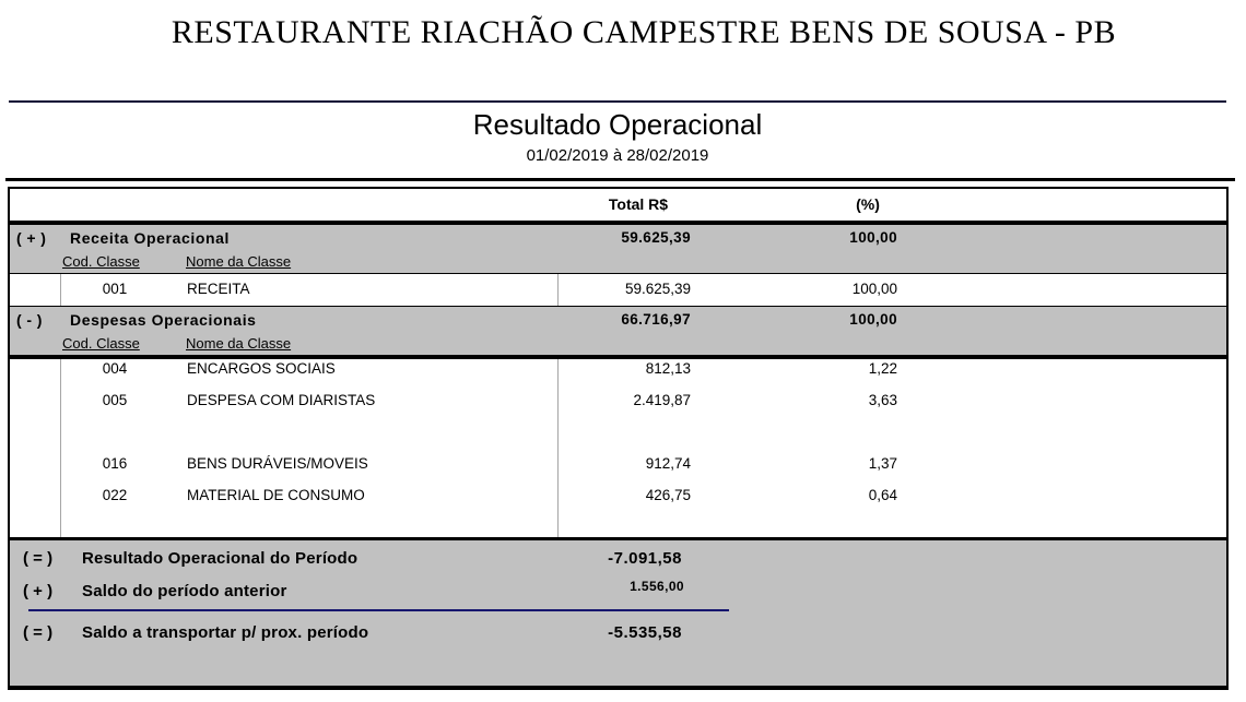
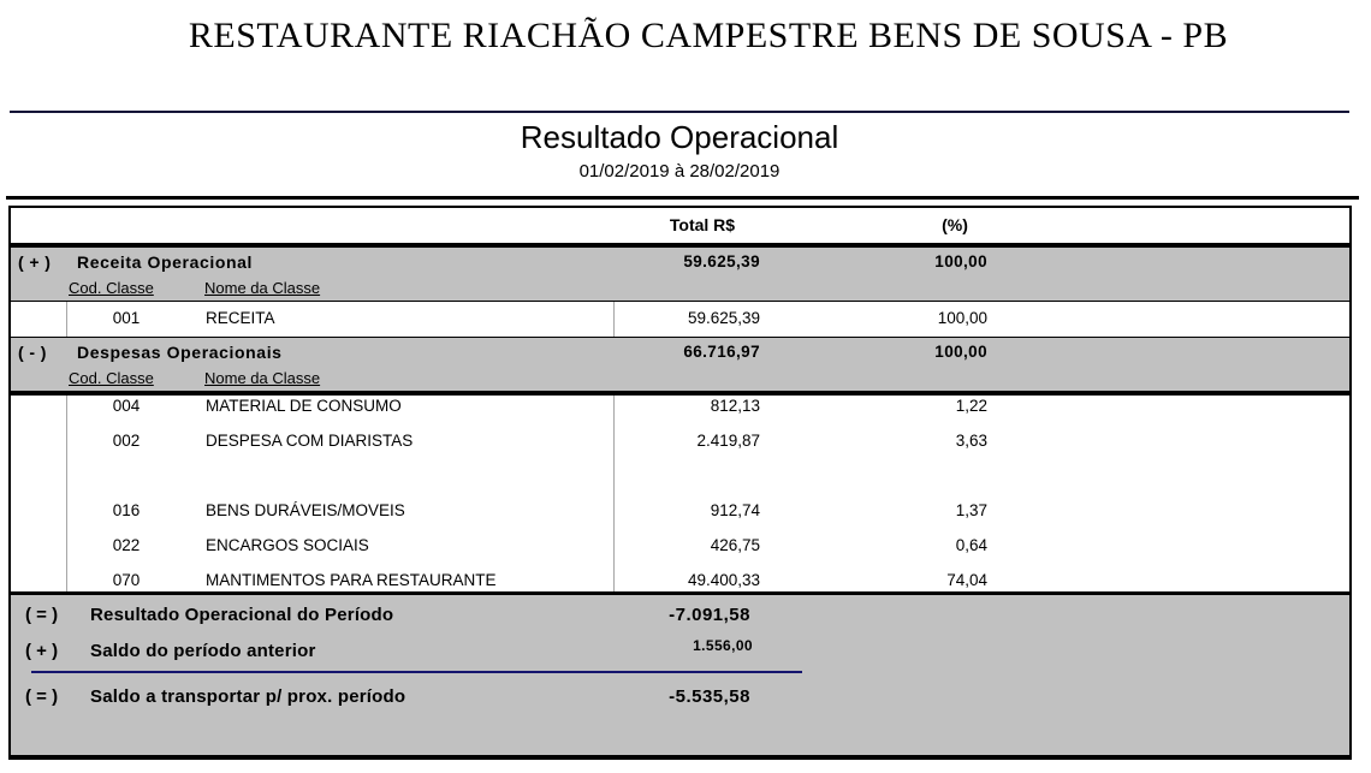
  RESTAURANTE RIACHÃO CAMPESTRE BENS DE SOUSA - PB
  Resultado Operacional
  01/02/2019 à 28/02/2019
  Total R$
  (%)
  ( + )
  Receita Operacional
  59.625,39
  100,00
  Cod. Classe
  Nome da Classe
  001
  RECEITA
  59.625,39
  100,00
  ( - )
  Despesas Operacionais
  66.716,97
  100,00
  Cod. Classe
  Nome da Classe
  004
- ENCARGOS SOCIAIS
+ MATERIAL DE CONSUMO
  812,13
  1,22
- 005
+ 002
  DESPESA COM DIARISTAS
  2.419,87
  3,63
  016
  BENS DURÁVEIS/MOVEIS
  912,74
  1,37
  022
- MATERIAL DE CONSUMO
+ ENCARGOS SOCIAIS
  426,75
  0,64
+ 070
+ MANTIMENTOS PARA RESTAURANTE
+ 49.400,33
+ 74,04
  ( = )
  Resultado Operacional do Período
  -7.091,58
  ( + )
  Saldo do período anterior
  1.556,00
  ( = )
  Saldo a transportar p/ prox. período
  -5.535,58
